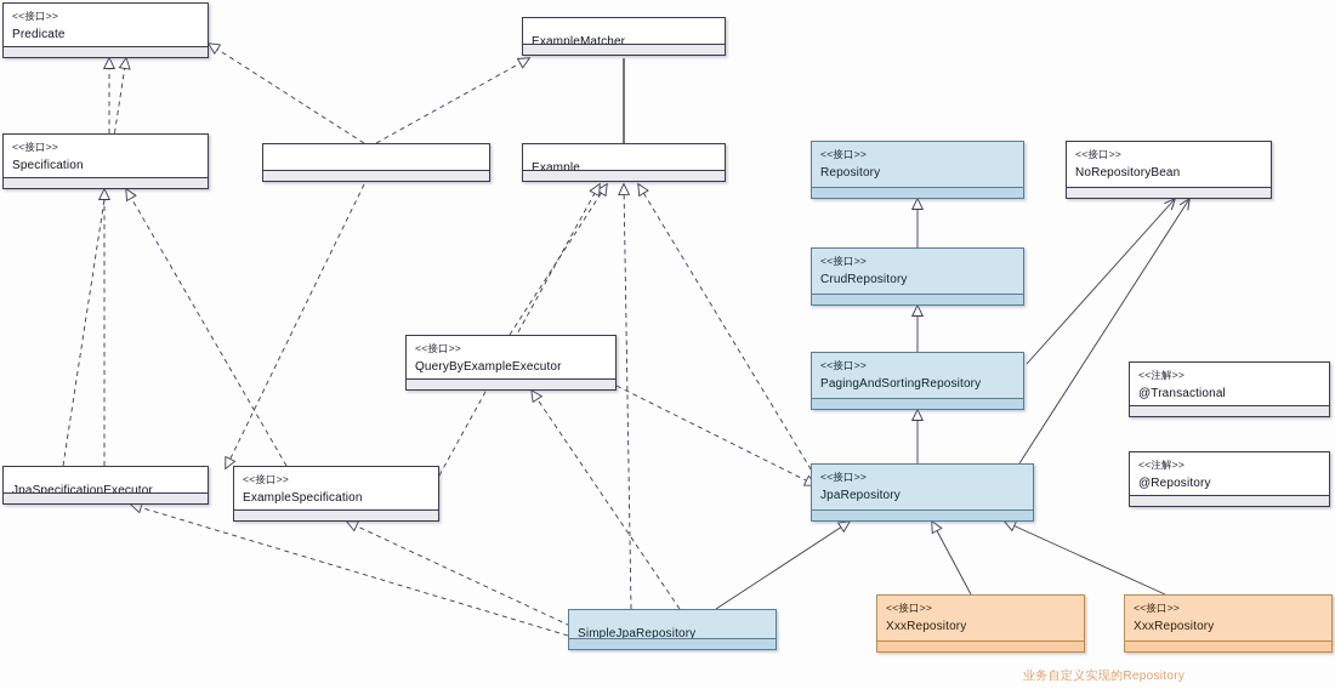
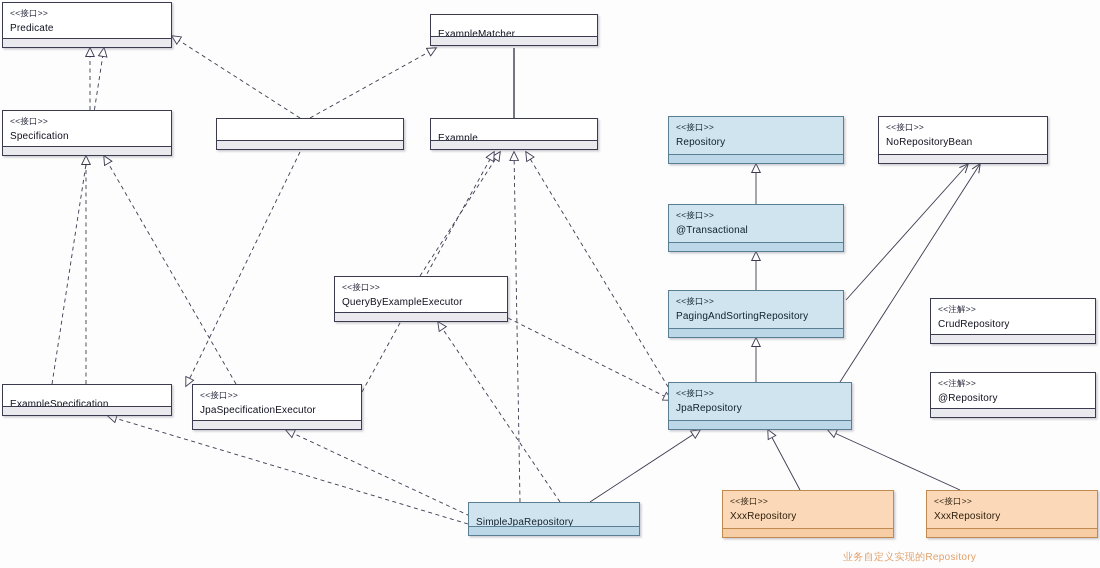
  <<接口>>
  Predicate
  ExampleMatcher
  <<接口>>
  Specification
  Example
  <<接口>>
  Repository
  <<接口>>
  NoRepositoryBean
  <<接口>>
- CrudRepository
+ @Transactional
  <<接口>>
  QueryByExampleExecutor
  <<接口>>
  PagingAndSortingRepository
  <<注解>>
- @Transactional
+ CrudRepository
  <<注解>>
  @Repository
- JpaSpecificationExecutor
+ ExampleSpecification
  <<接口>>
- ExampleSpecification
+ JpaSpecificationExecutor
  <<接口>>
  JpaRepository
  SimpleJpaRepository
  <<接口>>
  XxxRepository
  <<接口>>
  XxxRepository
  业务自定义实现的Repository
